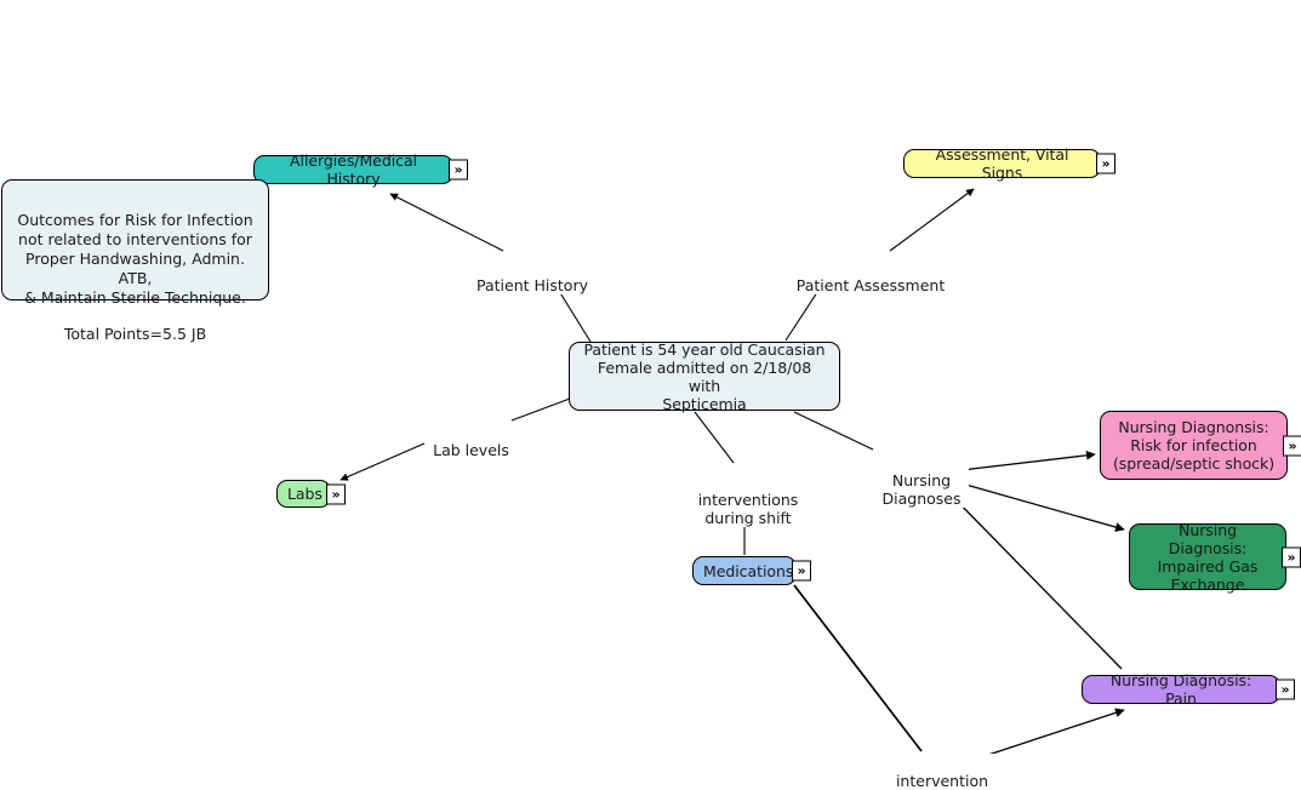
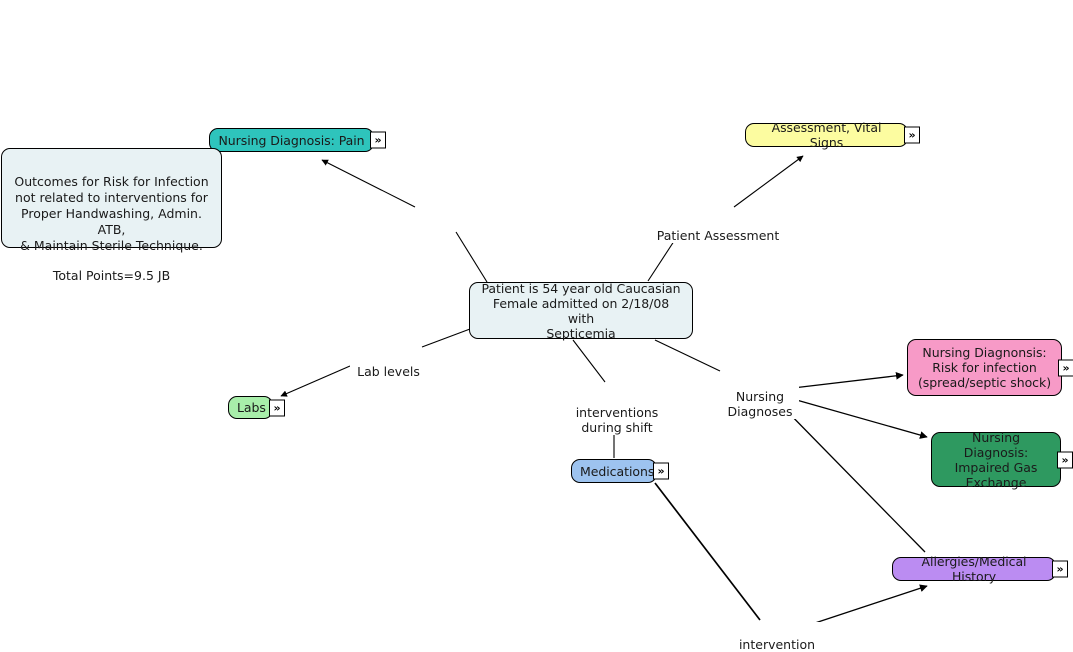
  Outcomes for Risk for Infection
  not related to interventions for
  Proper Handwashing, Admin. ATB,
  & Maintain Sterile Technique.
- Total Points=5.5 JB
+ Total Points=9.5 JB
- Allergies/Medical History
+ Nursing Diagnosis: Pain
  »
  Assessment, Vital Signs
  »
  Patient is 54 year old Caucasian
  Female admitted on 2/18/08 with
  Septicemia
  Labs
  »
  Medications
  »
  Nursing Diagnonsis:
  Risk for infection
  (spread/septic shock)
  »
  Nursing Diagnosis:
  Impaired Gas
  Exchange
  »
- Nursing Diagnosis: Pain
+ Allergies/Medical History
  »
- Patient History
  Patient Assessment
  Lab levels
  interventions
  during shift
  Nursing
  Diagnoses
  intervention
